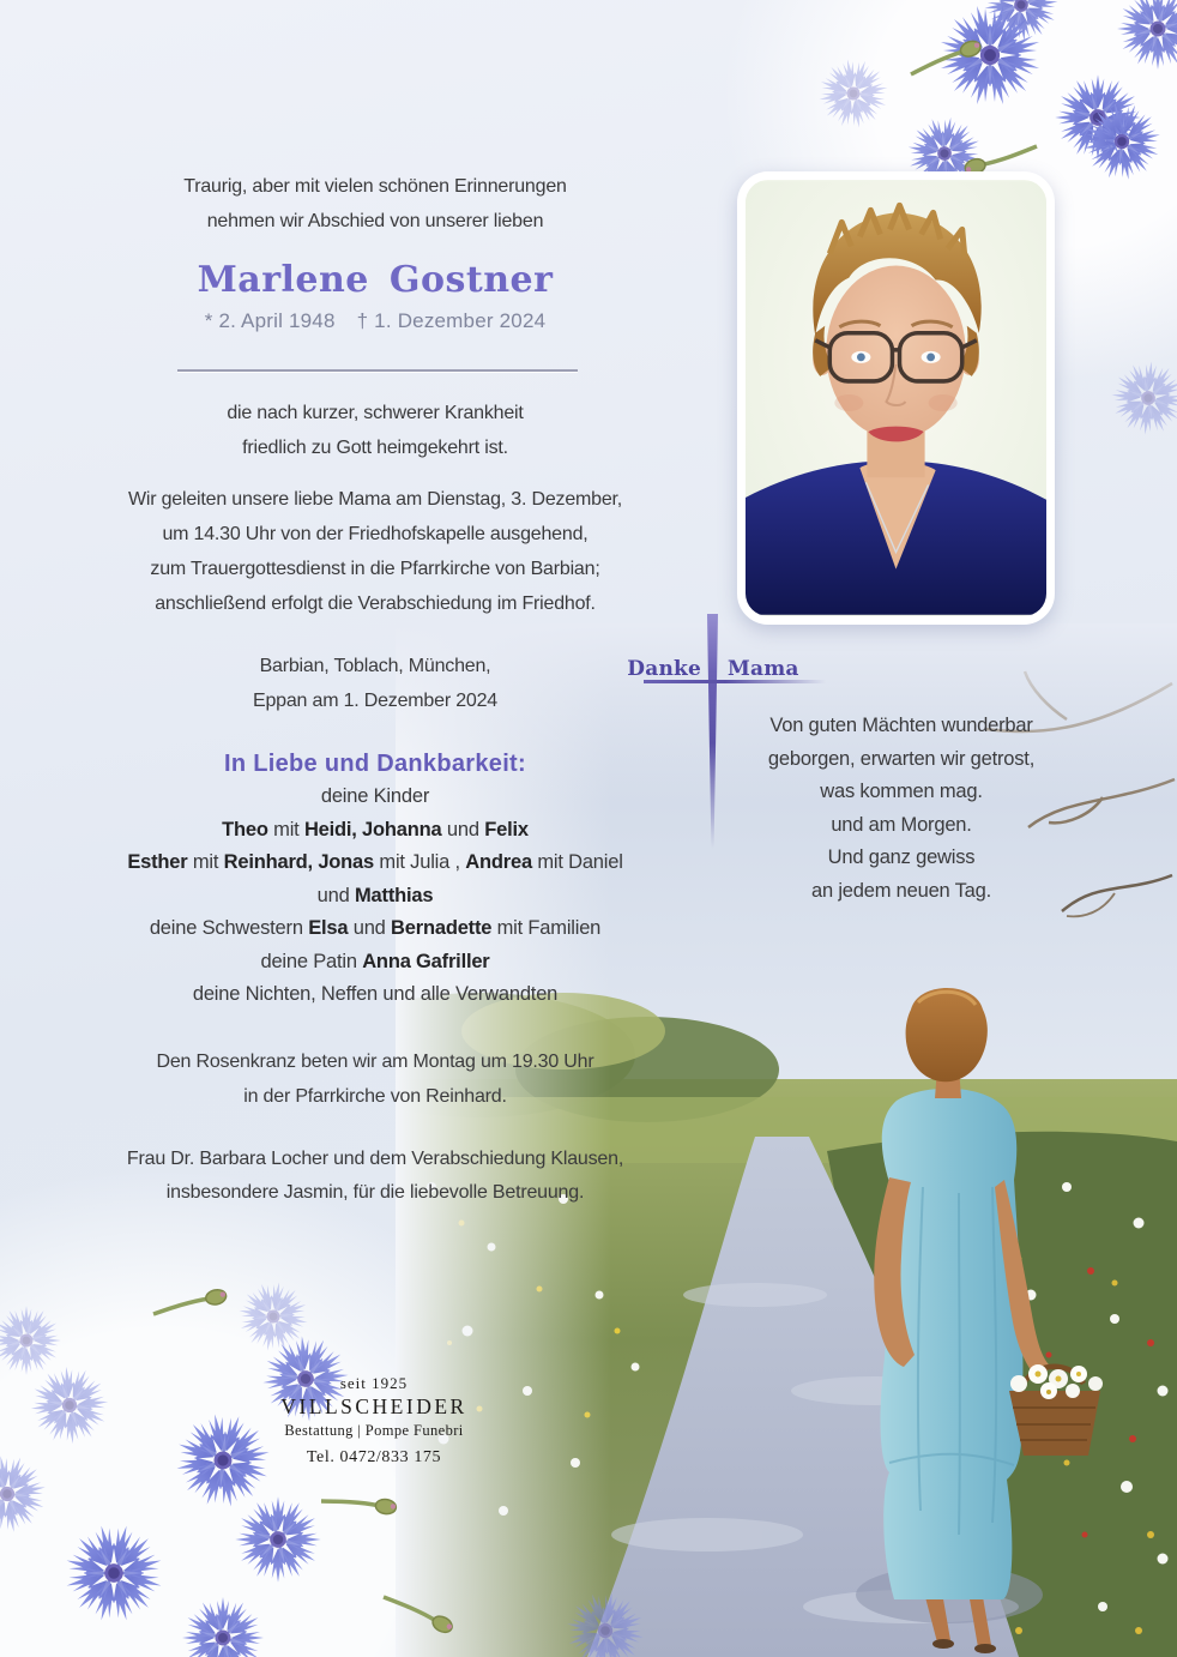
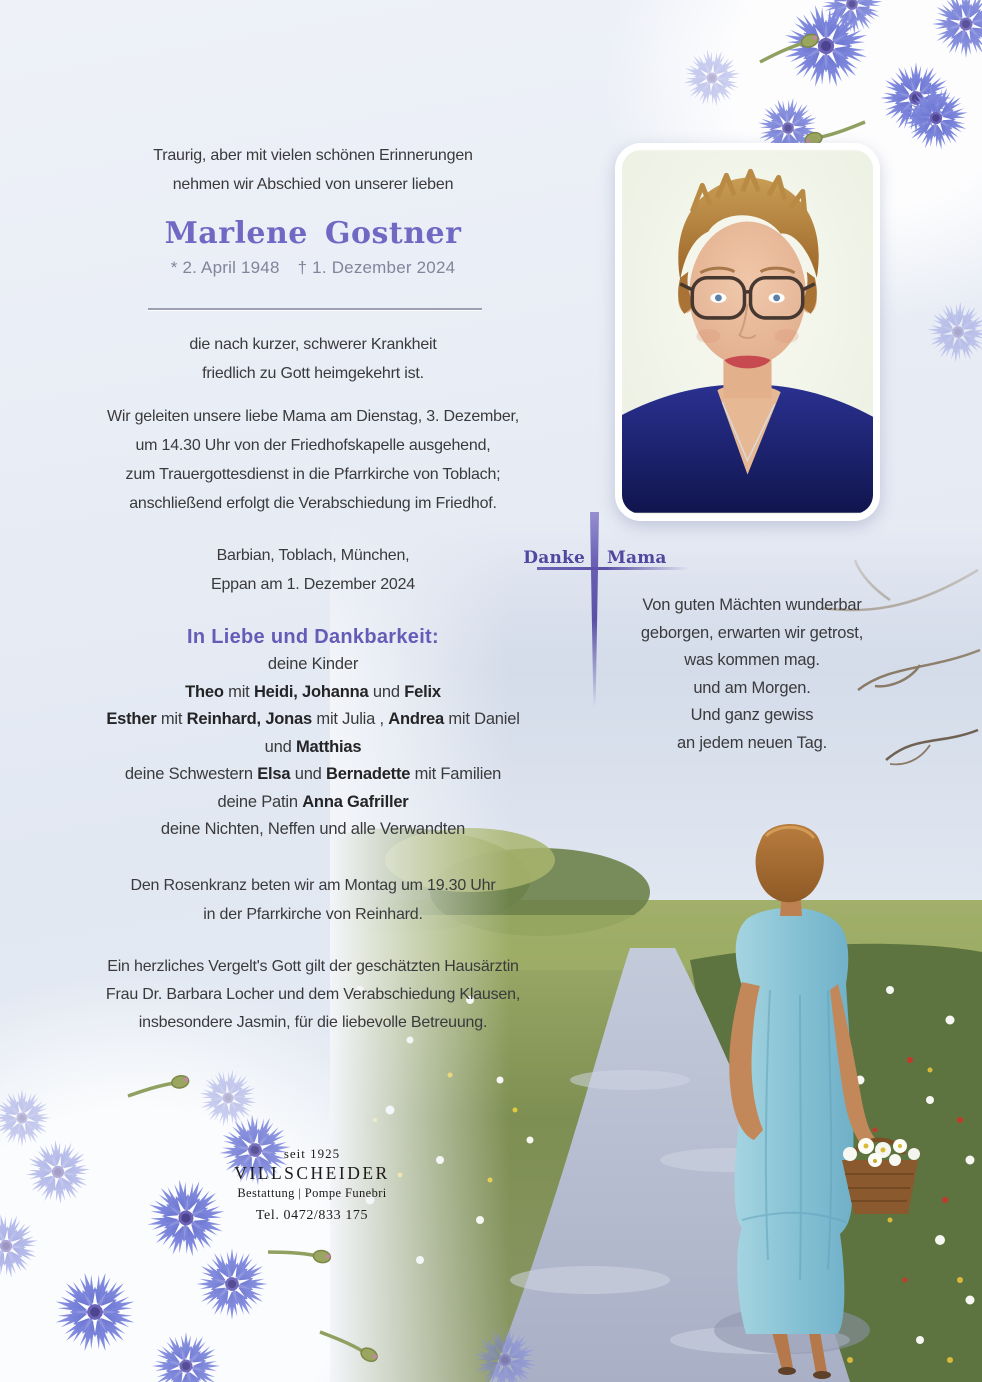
  Danke
  Mama
  Traurig, aber mit vielen schönen Erinnerungen
  nehmen wir Abschied von unserer lieben
  Marlene Gostner
  * 2. April 1948 † 1. Dezember 2024
  die nach kurzer, schwerer Krankheit
  friedlich zu Gott heimgekehrt ist.
  Wir geleiten unsere liebe Mama am Dienstag, 3. Dezember,
  um 14.30 Uhr von der Friedhofskapelle ausgehend,
- zum Trauergottesdienst in die Pfarrkirche von Barbian;
+ zum Trauergottesdienst in die Pfarrkirche von Toblach;
  anschließend erfolgt die Verabschiedung im Friedhof.
  Barbian, Toblach, München,
  Eppan am 1. Dezember 2024
  In Liebe und Dankbarkeit:
  deine Kinder
  Theo mit Heidi, Johanna und Felix
  Esther mit Reinhard, Jonas mit Julia , Andrea mit Daniel
  und Matthias
  deine Schwestern Elsa und Bernadette mit Familien
  deine Patin Anna Gafriller
  deine Nichten, Neffen und alle Verwandten
  Den Rosenkranz beten wir am Montag um 19.30 Uhr
  in der Pfarrkirche von Reinhard.
+ Ein herzliches Vergelt's Gott gilt der geschätzten Hausärztin
  Frau Dr. Barbara Locher und dem Verabschiedung Klausen,
  insbesondere Jasmin, für die liebevolle Betreuung.
  Von guten Mächten wunderbar
  geborgen, erwarten wir getrost,
  was kommen mag.
  und am Morgen.
  Und ganz gewiss
  an jedem neuen Tag.
  seit 1925
  VILLSCHEIDER
  Bestattung | Pompe Funebri
  Tel. 0472/833 175
